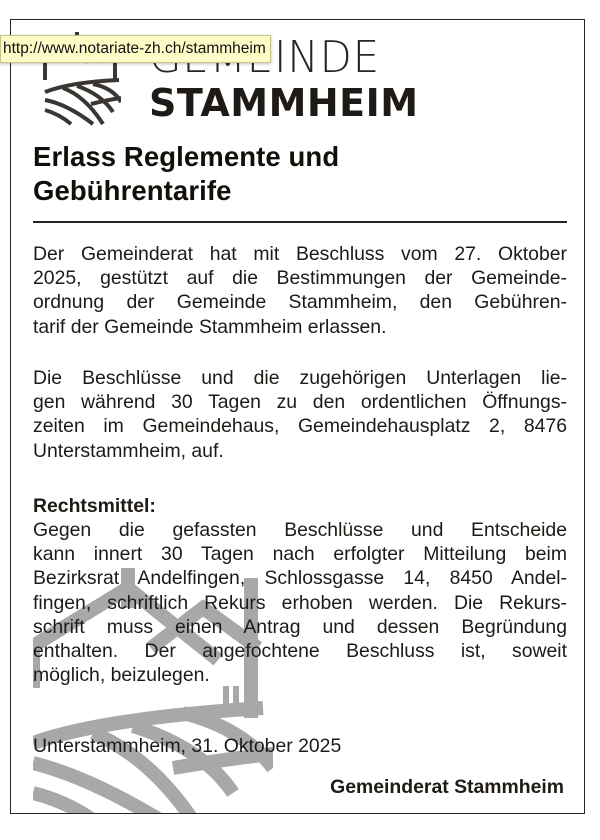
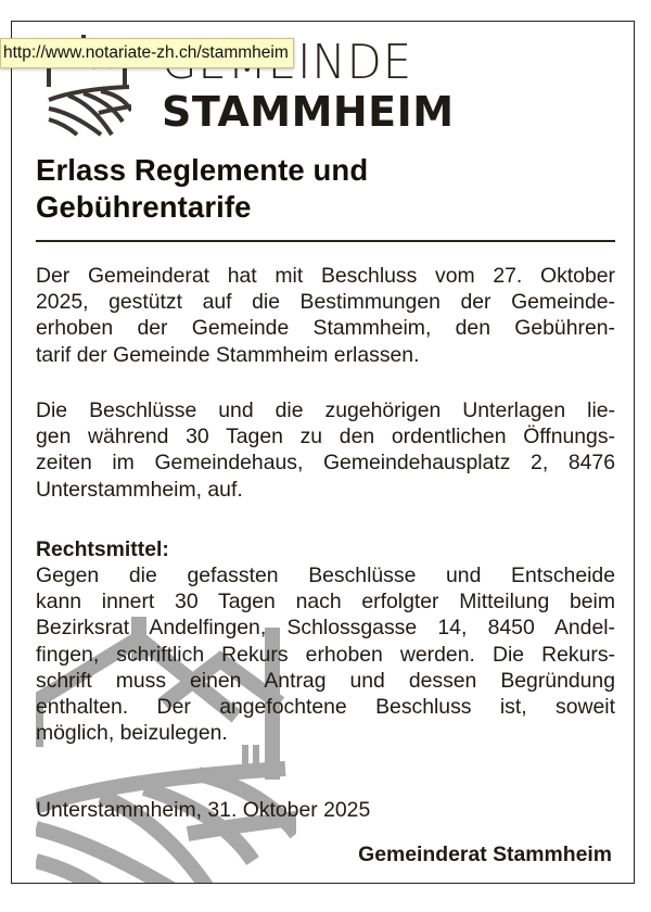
  STAMMHEIM
  Erlass Reglemente und
  Gebührentarife
  Der Gemeinderat hat mit Beschluss vom 27. Oktober
  2025, gestützt auf die Bestimmungen der Gemeinde-
- ordnung der Gemeinde Stammheim, den Gebühren-
+ erhoben der Gemeinde Stammheim, den Gebühren-
  tarif der Gemeinde Stammheim erlassen.
  Die Beschlüsse und die zugehörigen Unterlagen lie-
  gen während 30 Tagen zu den ordentlichen Öffnungs-
  zeiten im Gemeindehaus, Gemeindehausplatz 2, 8476
  Unterstammheim, auf.
  Rechtsmittel:
  Gegen die gefassten Beschlüsse und Entscheide
  kann innert 30 Tagen nach erfolgter Mitteilung beim
  Bezirksrat Andelfingen, Schlossgasse 14, 8450 Andel-
  fingen, schriftlich Rekurs erhoben werden. Die Rekurs-
  schrift muss einen Antrag und dessen Begründung
  enthalten. Der angefochtene Beschluss ist, soweit
  möglich, beizulegen.
  Unterstammheim, 31. Oktober 2025
  Gemeinderat Stammheim
  http://www.notariate-zh.ch/stammheim
